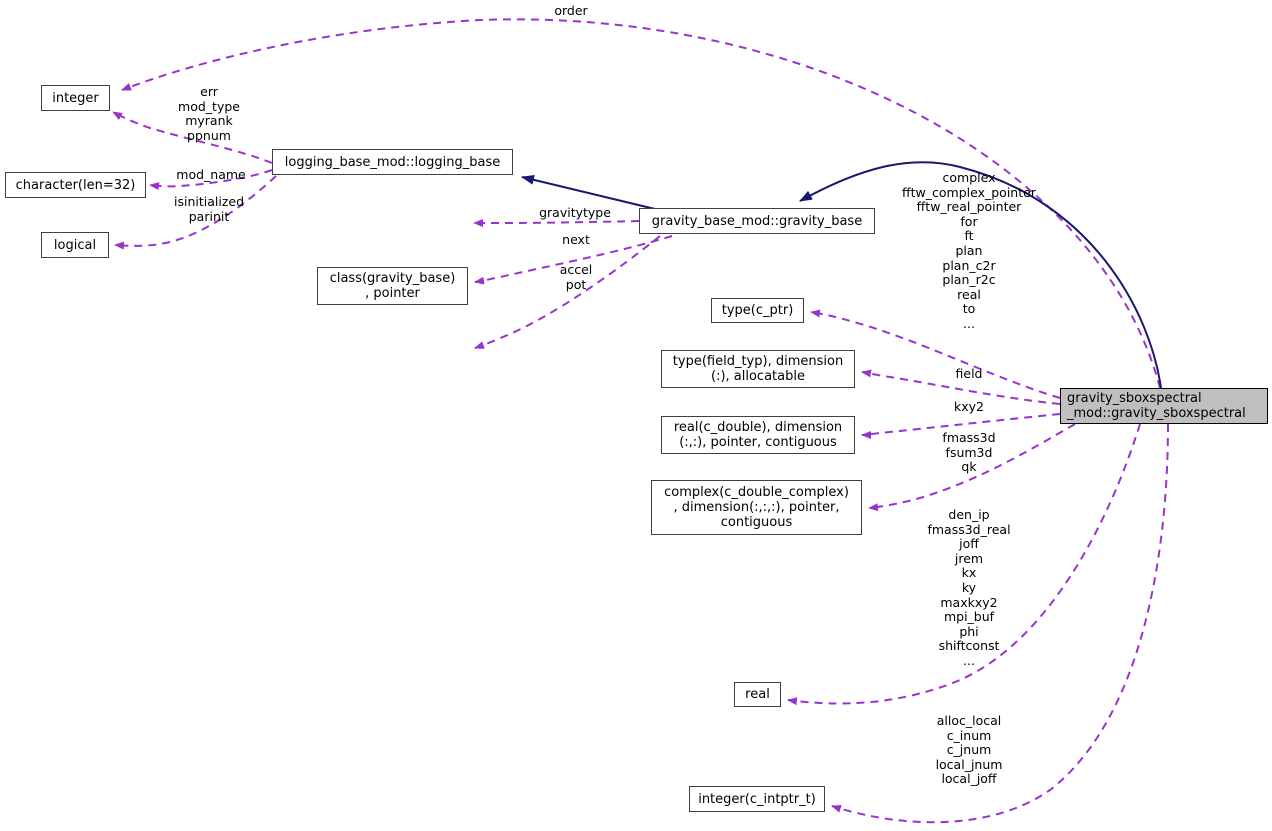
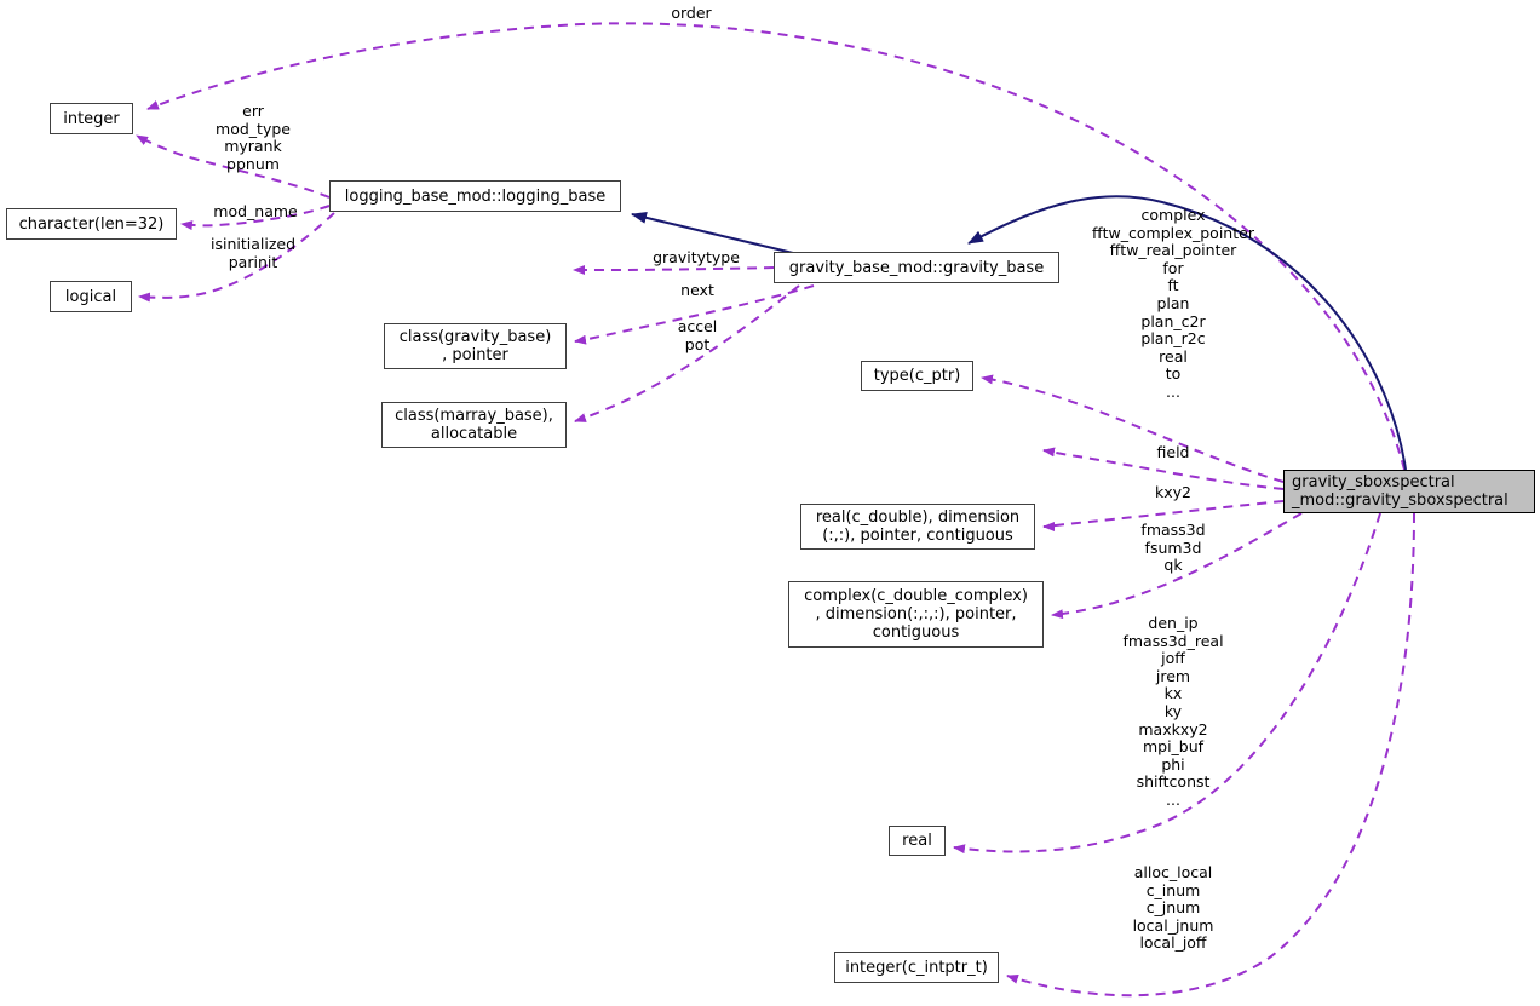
  integer
  character(len=32)
  logical
  logging_base_mod::logging_base
  class(gravity_base)
  , pointer
+ class(marray_base),
+ allocatable
  gravity_base_mod::gravity_base
  type(c_ptr)
- type(field_typ), dimension
- (:), allocatable
  real(c_double), dimension
  (:,:), pointer, contiguous
  complex(c_double_complex)
  , dimension(:,:,:), pointer,
  contiguous
  real
  integer(c_intptr_t)
  gravity_sboxspectral
  _mod::gravity_sboxspectral
  order
  err
  mod_type
  myrank
  ppnum
  mod_name
  isinitialized
  parinit
  gravitytype
  next
  accel
  pot
  complex
  fftw_complex_pointer
  fftw_real_pointer
  for
  ft
  plan
  plan_c2r
  plan_r2c
  real
  to
  ...
  field
  kxy2
  fmass3d
  fsum3d
  qk
  den_ip
  fmass3d_real
  joff
  jrem
  kx
  ky
  maxkxy2
  mpi_buf
  phi
  shiftconst
  ...
  alloc_local
  c_inum
  c_jnum
  local_jnum
  local_joff
